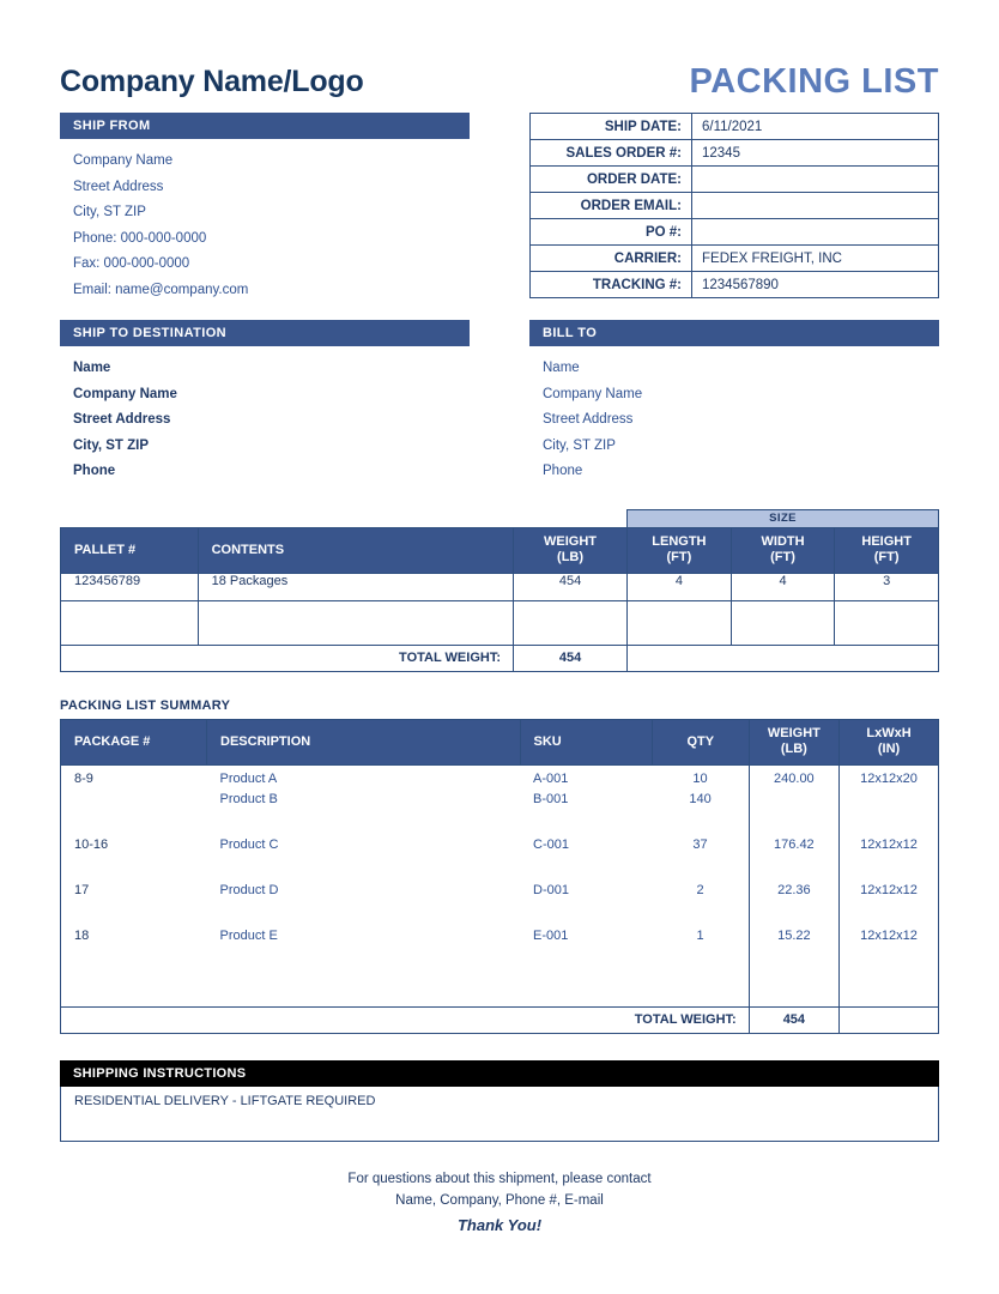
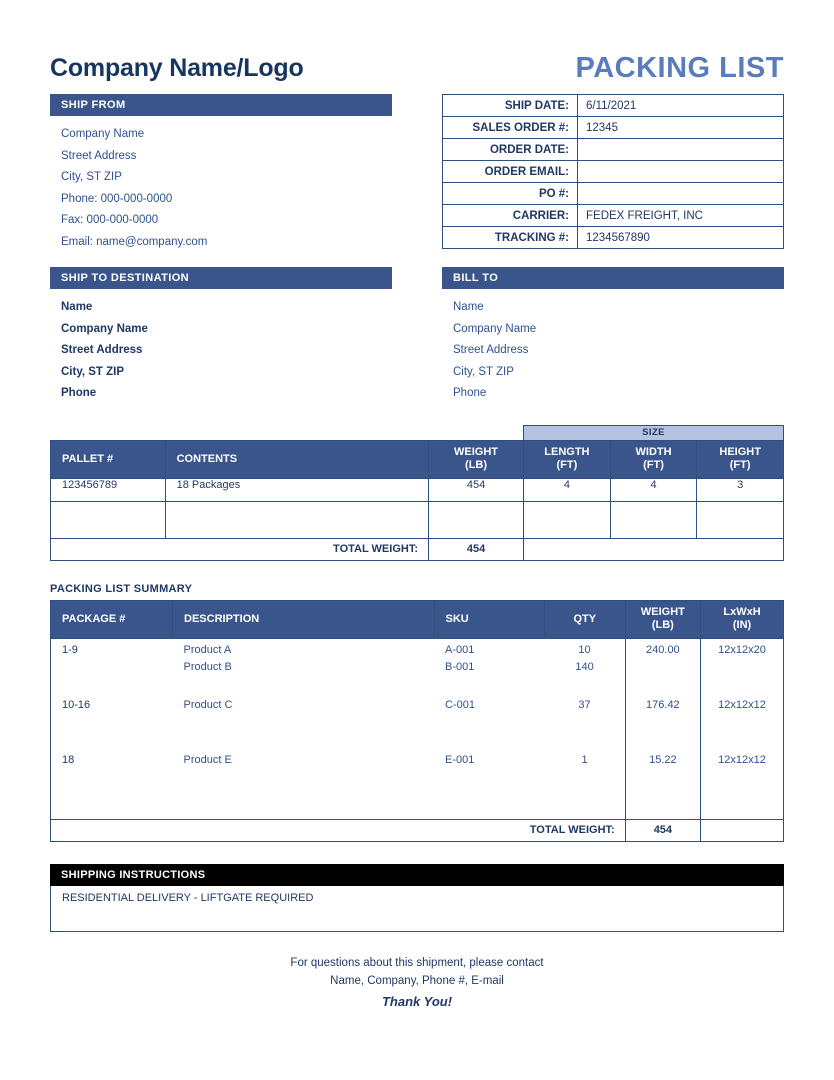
  Company Name/Logo
  PACKING LIST
  SHIP FROM
  Company Name
  Street Address
  City, ST ZIP
  Phone: 000-000-0000
  Fax: 000-000-0000
  Email: name@company.com
  SHIP DATE:	6/11/2021
  SALES ORDER #:	12345
  ORDER DATE:
  ORDER EMAIL:
  PO #:
  CARRIER:	FEDEX FREIGHT, INC
  TRACKING #:	1234567890
  SHIP TO DESTINATION
  Name
  Company Name
  Street Address
  City, ST ZIP
  Phone
  BILL TO
  Name
  Company Name
  Street Address
  City, ST ZIP
  Phone
  			SIZE
  PALLET #	CONTENTS	WEIGHT (LB)	LENGTH (FT)	WIDTH (FT)	HEIGHT (FT)
  123456789	18 Packages	454	4	4	3
  TOTAL WEIGHT:	454
  PACKING LIST SUMMARY
  PACKAGE #	DESCRIPTION	SKU	QTY	WEIGHT (LB)	LxWxH (IN)
- 8-9	Product A	A-001	10	240.00	12x12x20
+ 1-9	Product A	A-001	10	240.00	12x12x20
  	Product B	B-001	140
  10-16	Product C	C-001	37	176.42	12x12x12
- 17	Product D	D-001	2	22.36	12x12x12
  18	Product E	E-001	1	15.22	12x12x12
  TOTAL WEIGHT:	454
  SHIPPING INSTRUCTIONS
  RESIDENTIAL DELIVERY - LIFTGATE REQUIRED
  For questions about this shipment, please contact
  Name, Company, Phone #, E-mail
  Thank You!
